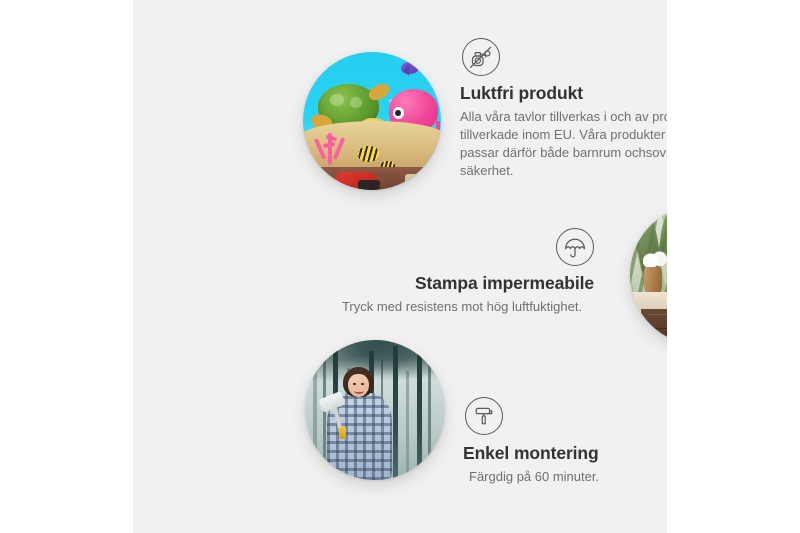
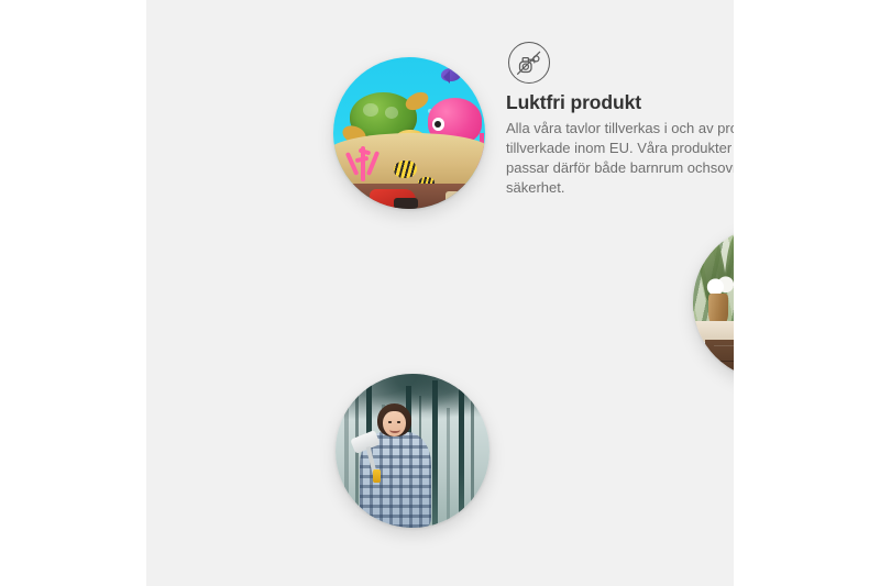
  Luktfri produkt
  Alla våra tavlor tillverkas i och av pr tillverkade inom EU. Våra produkter passar därför både barnrum ochsov säkerhet.
- Stampa impermeabile
- Tryck med resistens mot hög luftfuktighet.
- Enkel montering
- Färgdig på 60 minuter.
